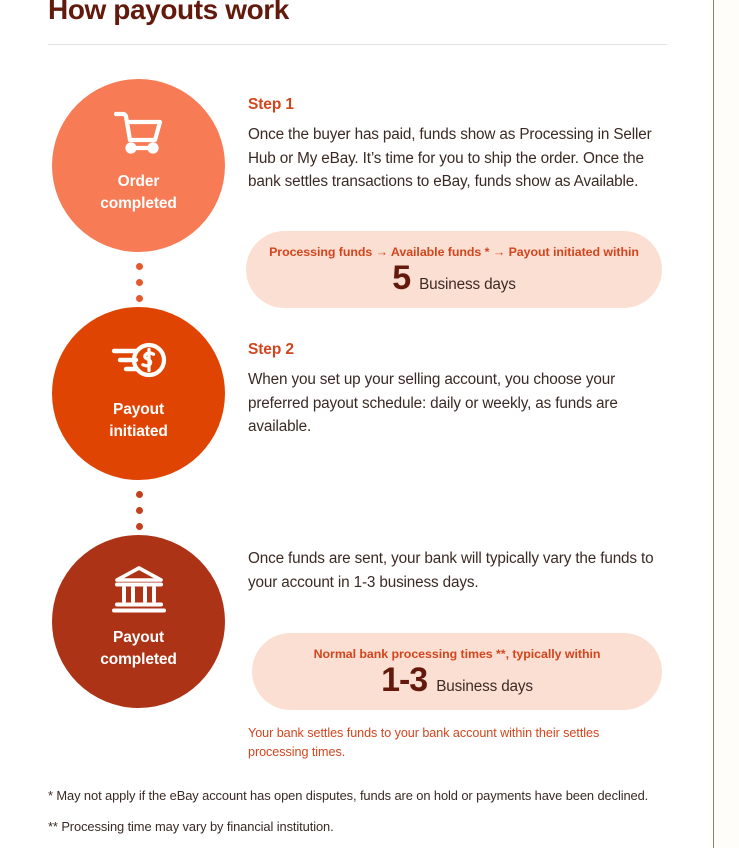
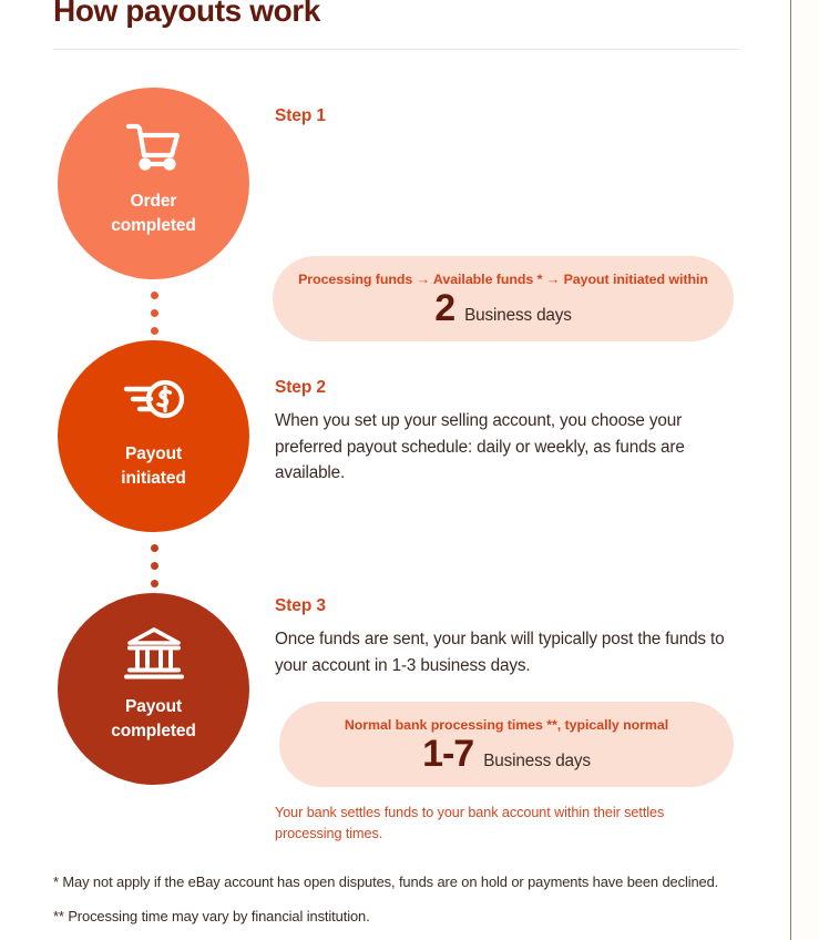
  How payouts work
  Order
  completed
  Payout
  initiated
  Payout
  completed
  Step 1
- Once the buyer has paid, funds show as Processing in Seller Hub or My eBay. It’s time for you to ship the order. Once the bank settles transactions to eBay, funds show as Available.
  Processing funds → Available funds * → Payout initiated within
- 5
+ 2
  Business days
  Step 2
  When you set up your selling account, you choose your preferred payout schedule: daily or weekly, as funds are available.
+ Step 3
- Once funds are sent, your bank will typically vary the funds to your account in 1-3 business days.
+ Once funds are sent, your bank will typically post the funds to your account in 1-3 business days.
- Normal bank processing times **, typically within
+ Normal bank processing times **, typically normal
- 1-3
+ 1-7
  Business days
  Your bank settles funds to your bank account within their settles processing times.
  * May not apply if the eBay account has open disputes, funds are on hold or payments have been declined.
  ** Processing time may vary by financial institution.
